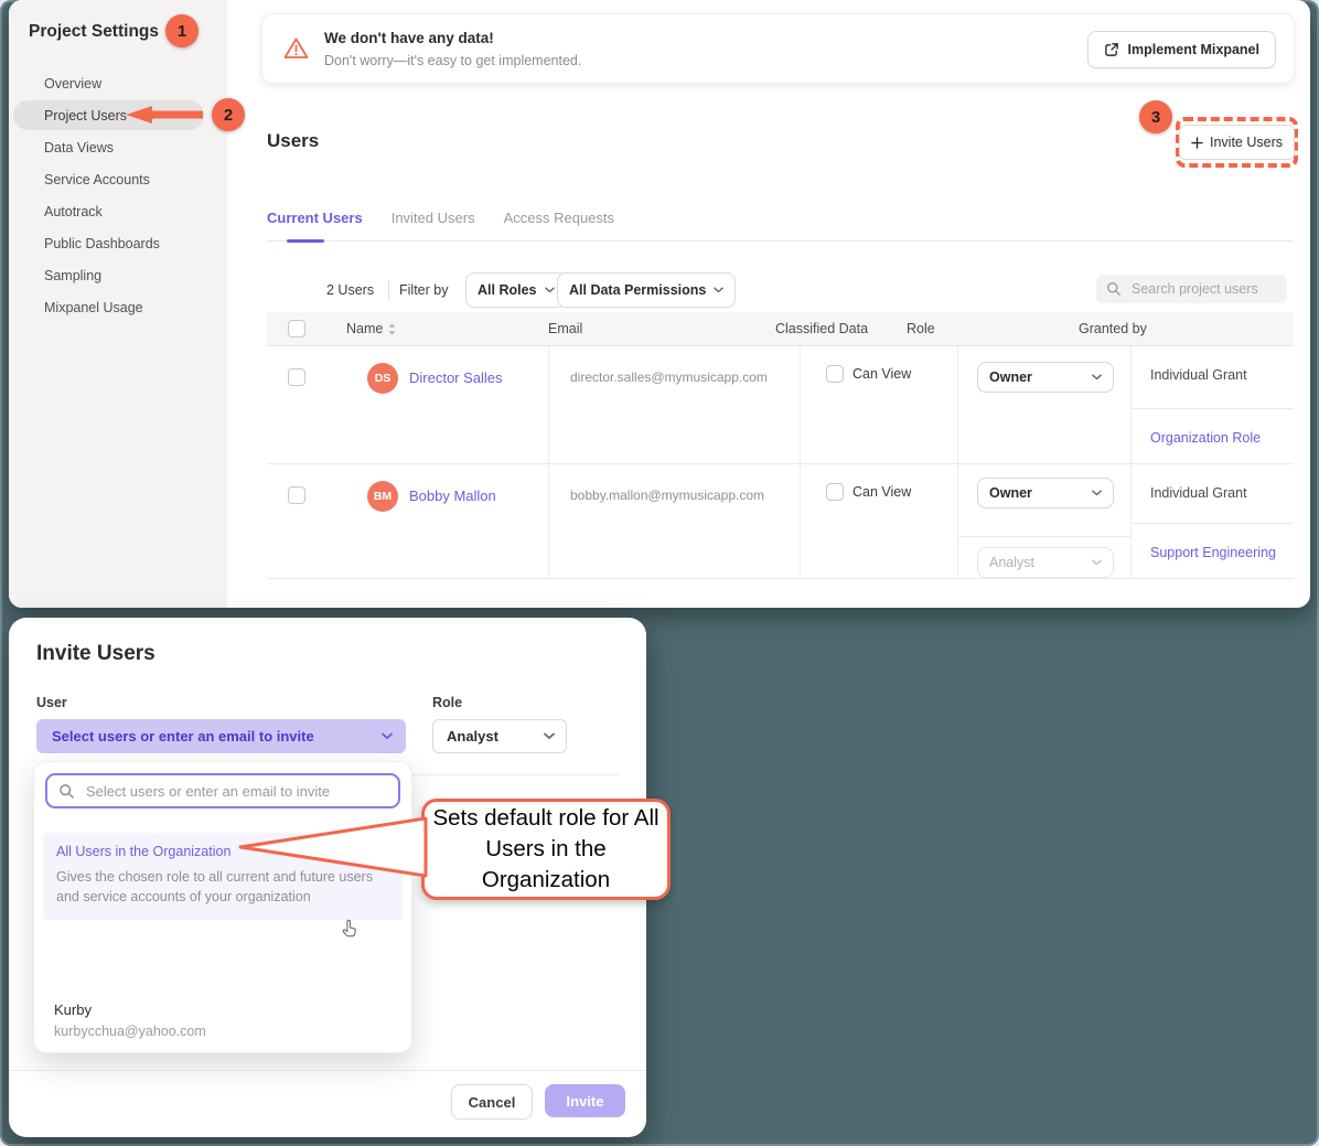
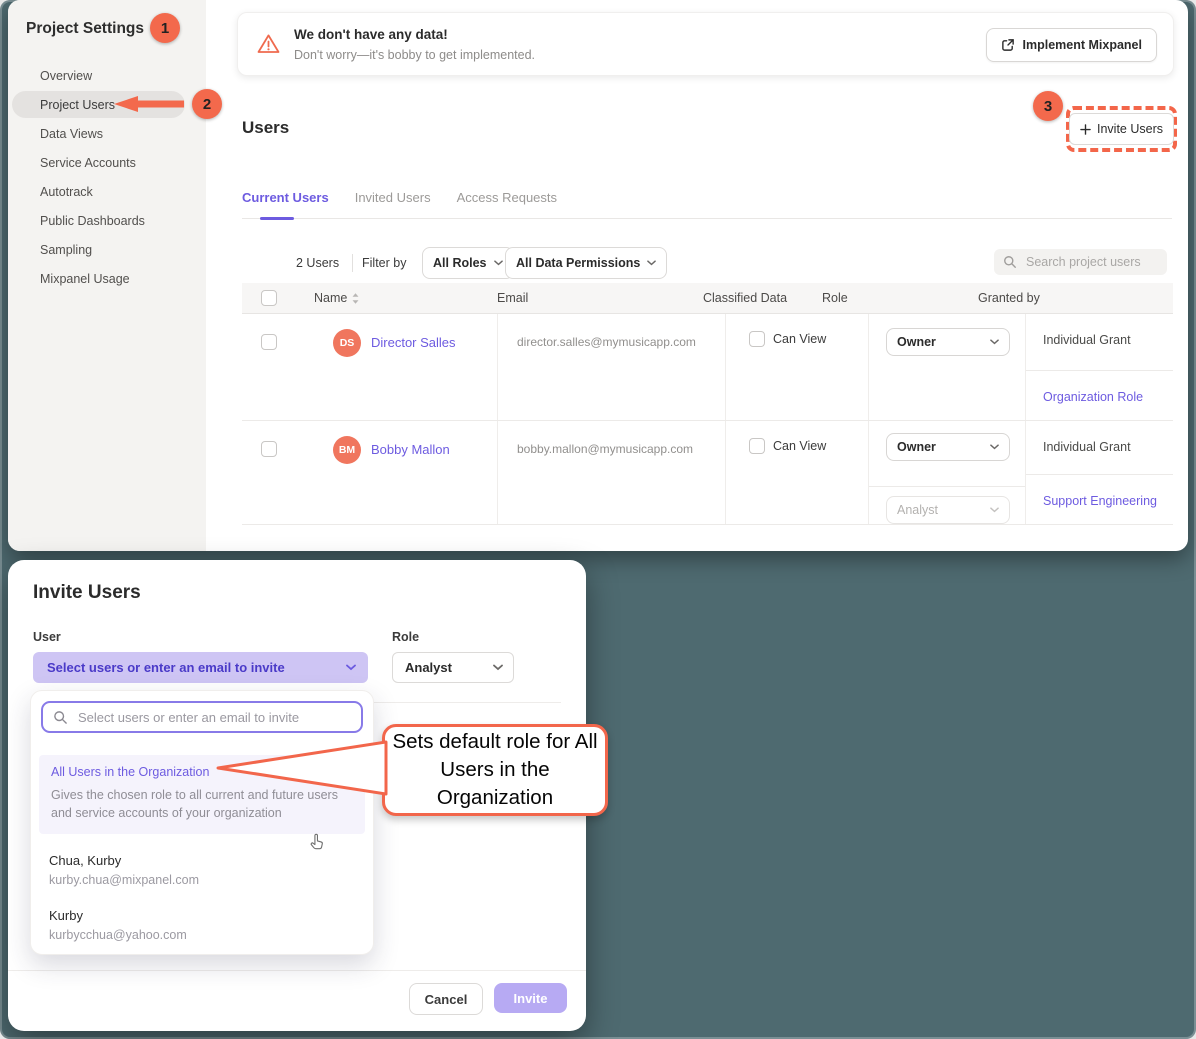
  Project Settings
  Overview
  Project Users
  Data Views
  Service Accounts
  Autotrack
  Public Dashboards
  Sampling
  Mixpanel Usage
  1
  2
  We don't have any data!
- Don't worry—it's easy to get implemented.
+ Don't worry—it's bobby to get implemented.
  Implement Mixpanel
  Users
  3
  Invite Users
  Current Users
  Invited Users
  Access Requests
  2 Users
  Filter by
  All Roles
  All Data Permissions
  Search project users
  Name
  Email
  Classified Data
  Role
  Granted by
  DS
  Director Salles
  director.salles@mymusicapp.com
  Can View
  Owner
  Individual Grant
  Organization Role
  BM
  Bobby Mallon
  bobby.mallon@mymusicapp.com
  Can View
  Owner
  Analyst
  Individual Grant
  Support Engineering
  Invite Users
  User
  Role
  Select users or enter an email to invite
  Analyst
  Select users or enter an email to invite
  All Users in the Organization
  Gives the chosen role to all current and future users and service accounts of your organization
+ Chua, Kurby
+ kurby.chua@mixpanel.com
  Kurby
  kurbycchua@yahoo.com
  Cancel
  Invite
  Sets default role for All Users in the Organization
